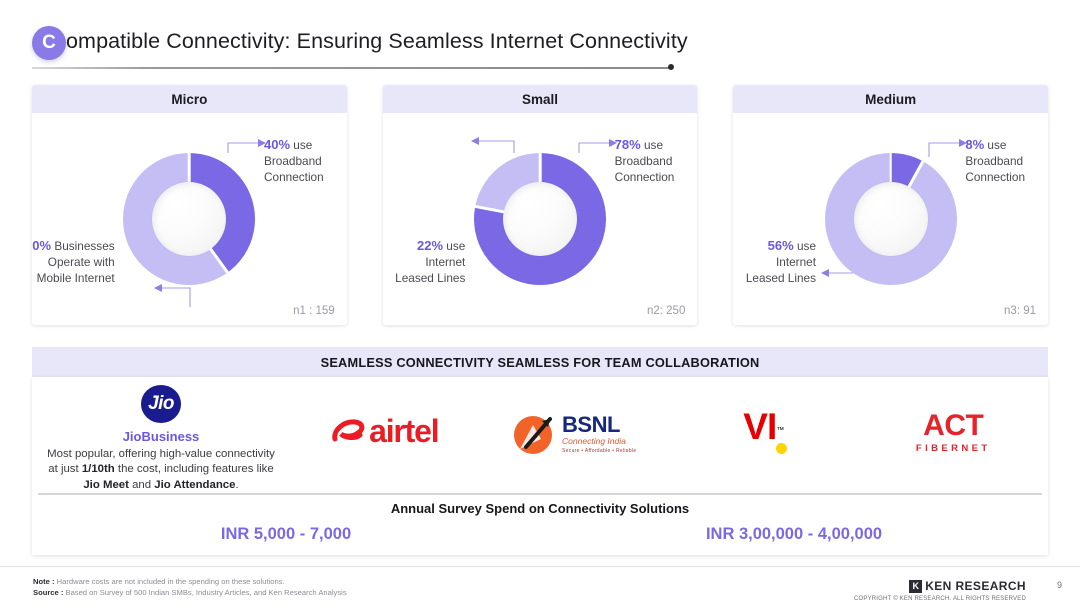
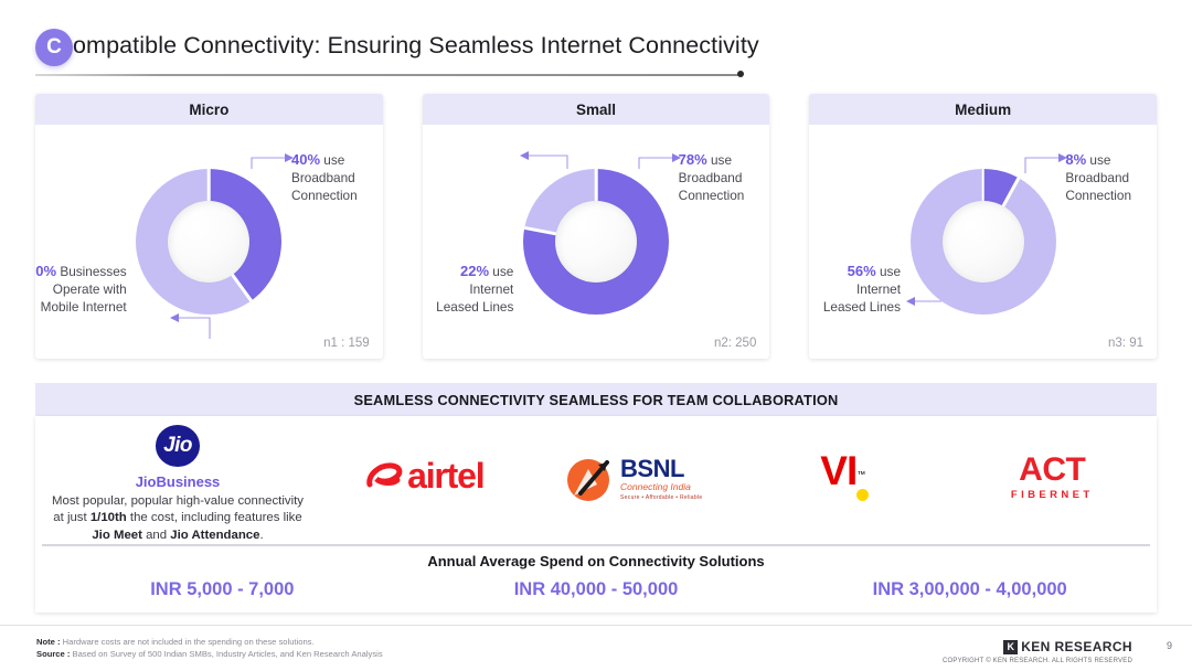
  C
  ompatible Connectivity: Ensuring Seamless Internet Connectivity
  Micro
  40% use
  Broadband
  Connection
  0% Businesses
  Operate with
  Mobile Internet
  n1 : 159
  Small
  78% use
  Broadband
  Connection
  22% use
  Internet
  Leased Lines
  n2: 250
  Medium
  8% use
  Broadband
  Connection
  56% use
  Internet
  Leased Lines
  n3: 91
  SEAMLESS CONNECTIVITY SEAMLESS FOR TEAM COLLABORATION
  Jio
  JioBusiness
- Most popular, offering high-value connectivity
+ Most popular, popular high-value connectivity
  at just 1/10th the cost, including features like
  Jio Meet and Jio Attendance.
  airtel
  BSNL
  Connecting India
  VI™
  ACT
  FIBERNET
- Annual Survey Spend on Connectivity Solutions
+ Annual Average Spend on Connectivity Solutions
  INR 5,000 - 7,000
+ INR 40,000 - 50,000
  INR 3,00,000 - 4,00,000
  Note : Hardware costs are not included in the spending on these solutions.
  Source : Based on Survey of 500 Indian SMBs, Industry Articles, and Ken Research Analysis
  K
  KEN RESEARCH
  9
